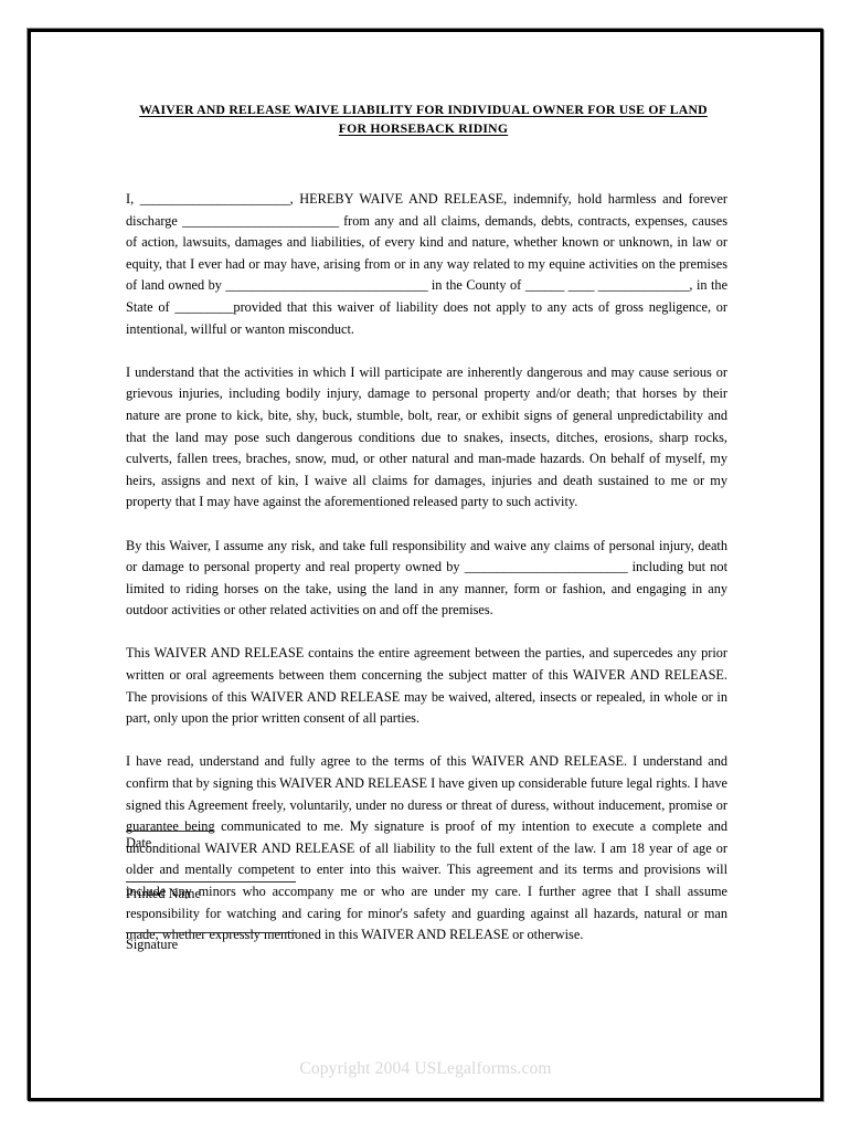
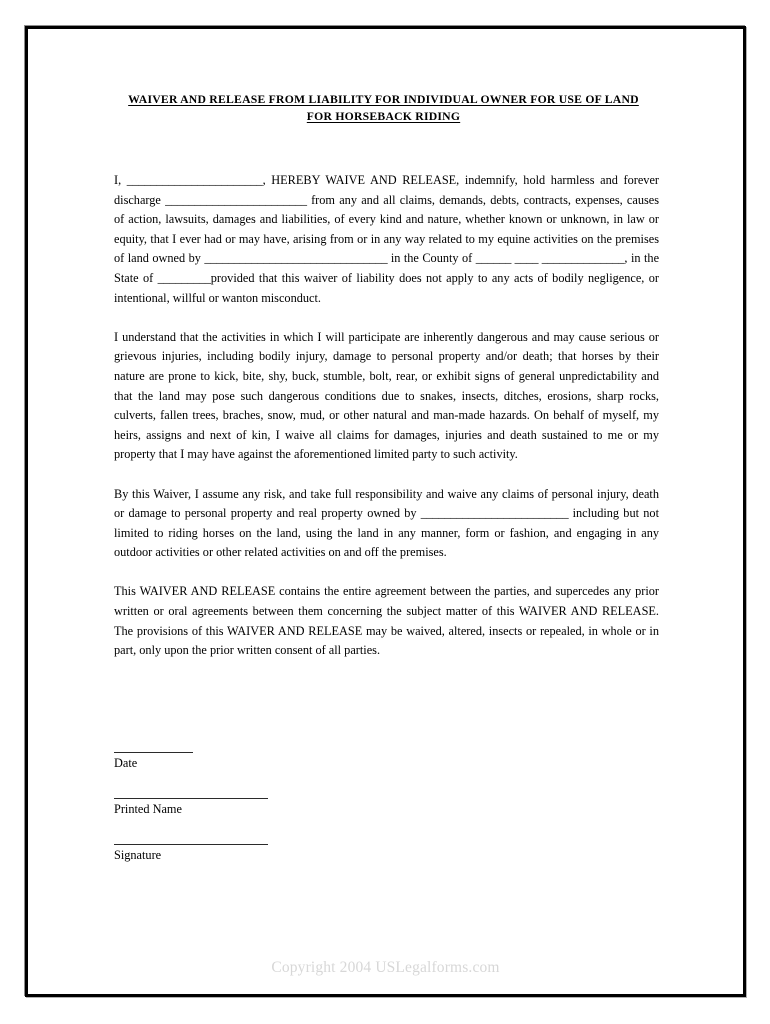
- WAIVER AND RELEASE WAIVE LIABILITY FOR INDIVIDUAL OWNER FOR USE OF LAND
+ WAIVER AND RELEASE FROM LIABILITY FOR INDIVIDUAL OWNER FOR USE OF LAND
  FOR HORSEBACK RIDING
- I, _______________________, HEREBY WAIVE AND RELEASE, indemnify, hold harmless and forever discharge ________________________ from any and all claims, demands, debts, contracts, expenses, causes of action, lawsuits, damages and liabilities, of every kind and nature, whether known or unknown, in law or equity, that I ever had or may have, arising from or in any way related to my equine activities on the premises of land owned by _______________________________ in the County of ______ ____ ______________, in the State of _________provided that this waiver of liability does not apply to any acts of gross negligence, or intentional, willful or wanton misconduct.
+ I, _______________________, HEREBY WAIVE AND RELEASE, indemnify, hold harmless and forever discharge ________________________ from any and all claims, demands, debts, contracts, expenses, causes of action, lawsuits, damages and liabilities, of every kind and nature, whether known or unknown, in law or equity, that I ever had or may have, arising from or in any way related to my equine activities on the premises of land owned by _______________________________ in the County of ______ ____ ______________, in the State of _________provided that this waiver of liability does not apply to any acts of bodily negligence, or intentional, willful or wanton misconduct.
- I understand that the activities in which I will participate are inherently dangerous and may cause serious or grievous injuries, including bodily injury, damage to personal property and/or death; that horses by their nature are prone to kick, bite, shy, buck, stumble, bolt, rear, or exhibit signs of general unpredictability and that the land may pose such dangerous conditions due to snakes, insects, ditches, erosions, sharp rocks, culverts, fallen trees, braches, snow, mud, or other natural and man-made hazards. On behalf of myself, my heirs, assigns and next of kin, I waive all claims for damages, injuries and death sustained to me or my property that I may have against the aforementioned released party to such activity.
+ I understand that the activities in which I will participate are inherently dangerous and may cause serious or grievous injuries, including bodily injury, damage to personal property and/or death; that horses by their nature are prone to kick, bite, shy, buck, stumble, bolt, rear, or exhibit signs of general unpredictability and that the land may pose such dangerous conditions due to snakes, insects, ditches, erosions, sharp rocks, culverts, fallen trees, braches, snow, mud, or other natural and man-made hazards. On behalf of myself, my heirs, assigns and next of kin, I waive all claims for damages, injuries and death sustained to me or my property that I may have against the aforementioned limited party to such activity.
- By this Waiver, I assume any risk, and take full responsibility and waive any claims of personal injury, death or damage to personal property and real property owned by _________________________ including but not limited to riding horses on the take, using the land in any manner, form or fashion, and engaging in any outdoor activities or other related activities on and off the premises.
+ By this Waiver, I assume any risk, and take full responsibility and waive any claims of personal injury, death or damage to personal property and real property owned by _________________________ including but not limited to riding horses on the land, using the land in any manner, form or fashion, and engaging in any outdoor activities or other related activities on and off the premises.
  This WAIVER AND RELEASE contains the entire agreement between the parties, and supercedes any prior written or oral agreements between them concerning the subject matter of this WAIVER AND RELEASE. The provisions of this WAIVER AND RELEASE may be waived, altered, insects or repealed, in whole or in part, only upon the prior written consent of all parties.
- I have read, understand and fully agree to the terms of this WAIVER AND RELEASE. I understand and confirm that by signing this WAIVER AND RELEASE I have given up considerable future legal rights. I have signed this Agreement freely, voluntarily, under no duress or threat of duress, without inducement, promise or guarantee being communicated to me. My signature is proof of my intention to execute a complete and unconditional WAIVER AND RELEASE of all liability to the full extent of the law. I am 18 year of age or older and mentally competent to enter into this waiver. This agreement and its terms and provisions will include any minors who accompany me or who are under my care. I further agree that I shall assume responsibility for watching and caring for minor's safety and guarding against all hazards, natural or man made, whether expressly mentioned in this WAIVER AND RELEASE or otherwise.
  Date
  Printed Name
  Signature
  Copyright 2004 USLegalforms.com
